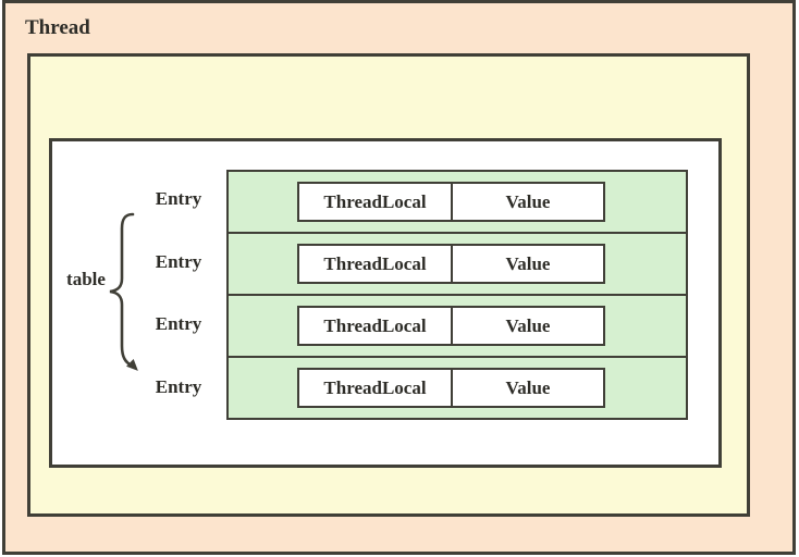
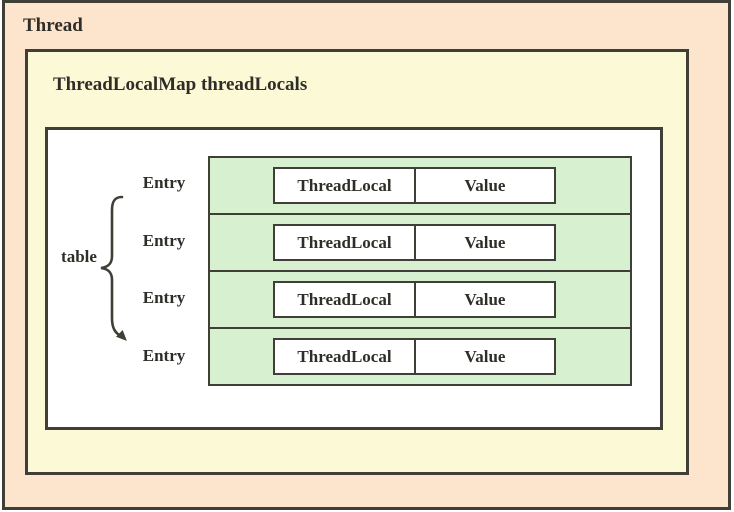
  Thread
+ ThreadLocalMap threadLocals
  Entry
  Entry
  Entry
  Entry
  table
  ThreadLocal
  Value
  ThreadLocal
  Value
  ThreadLocal
  Value
  ThreadLocal
  Value
